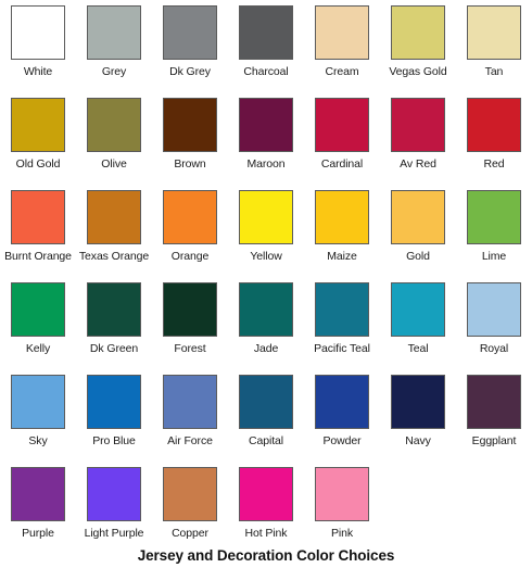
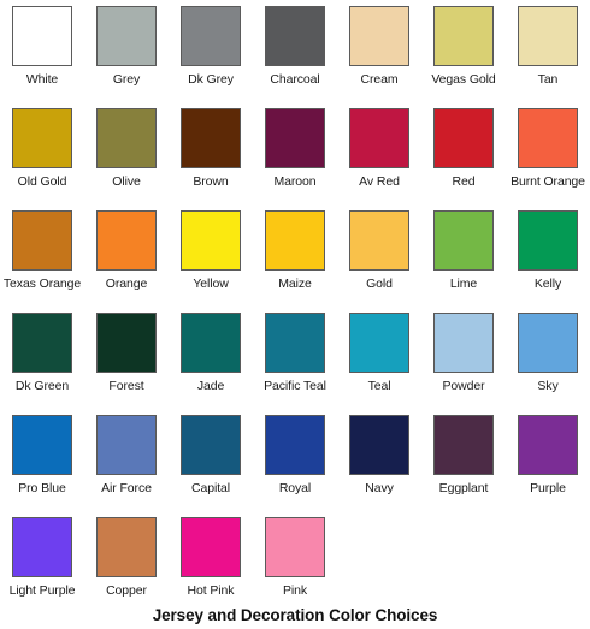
  White
  Grey
  Dk Grey
  Charcoal
  Cream
  Vegas Gold
  Tan
  Old Gold
  Olive
  Brown
  Maroon
- Cardinal
  Av Red
  Red
  Burnt Orange
  Texas Orange
  Orange
  Yellow
  Maize
  Gold
  Lime
  Kelly
  Dk Green
  Forest
  Jade
  Pacific Teal
  Teal
- Royal
+ Powder
  Sky
  Pro Blue
  Air Force
  Capital
- Powder
+ Royal
  Navy
  Eggplant
  Purple
  Light Purple
  Copper
  Hot Pink
  Pink
  Jersey and Decoration Color Choices
